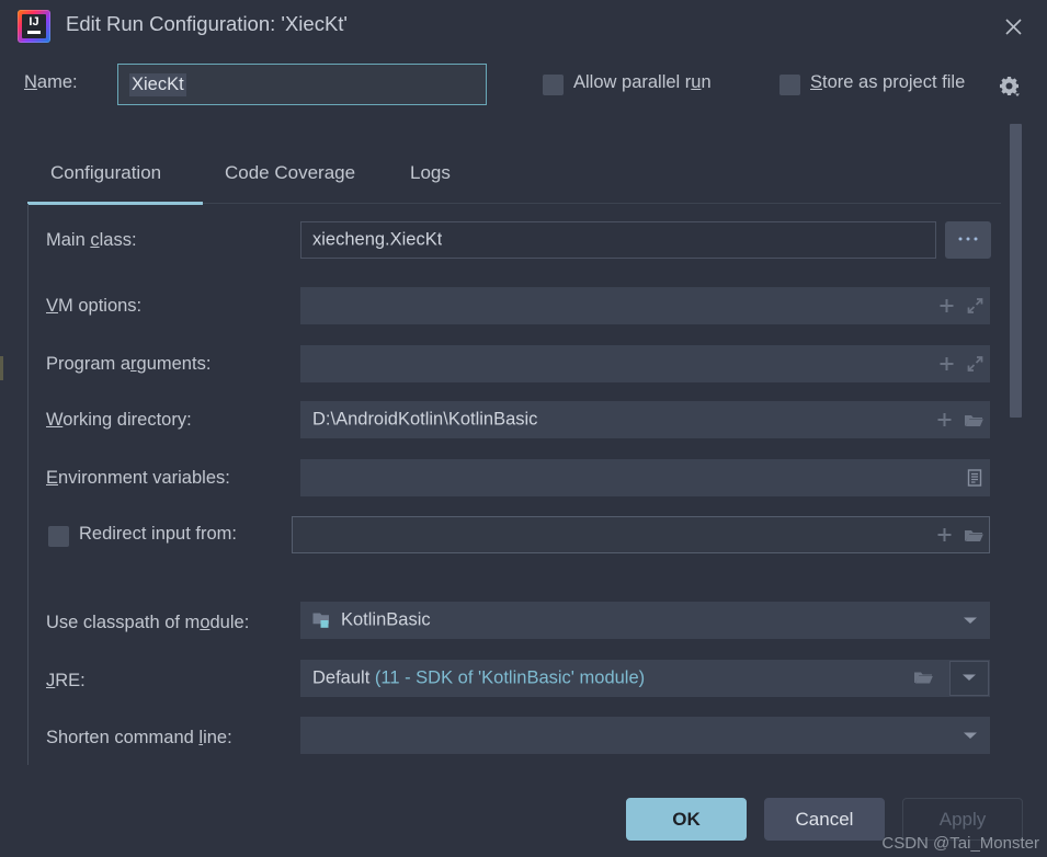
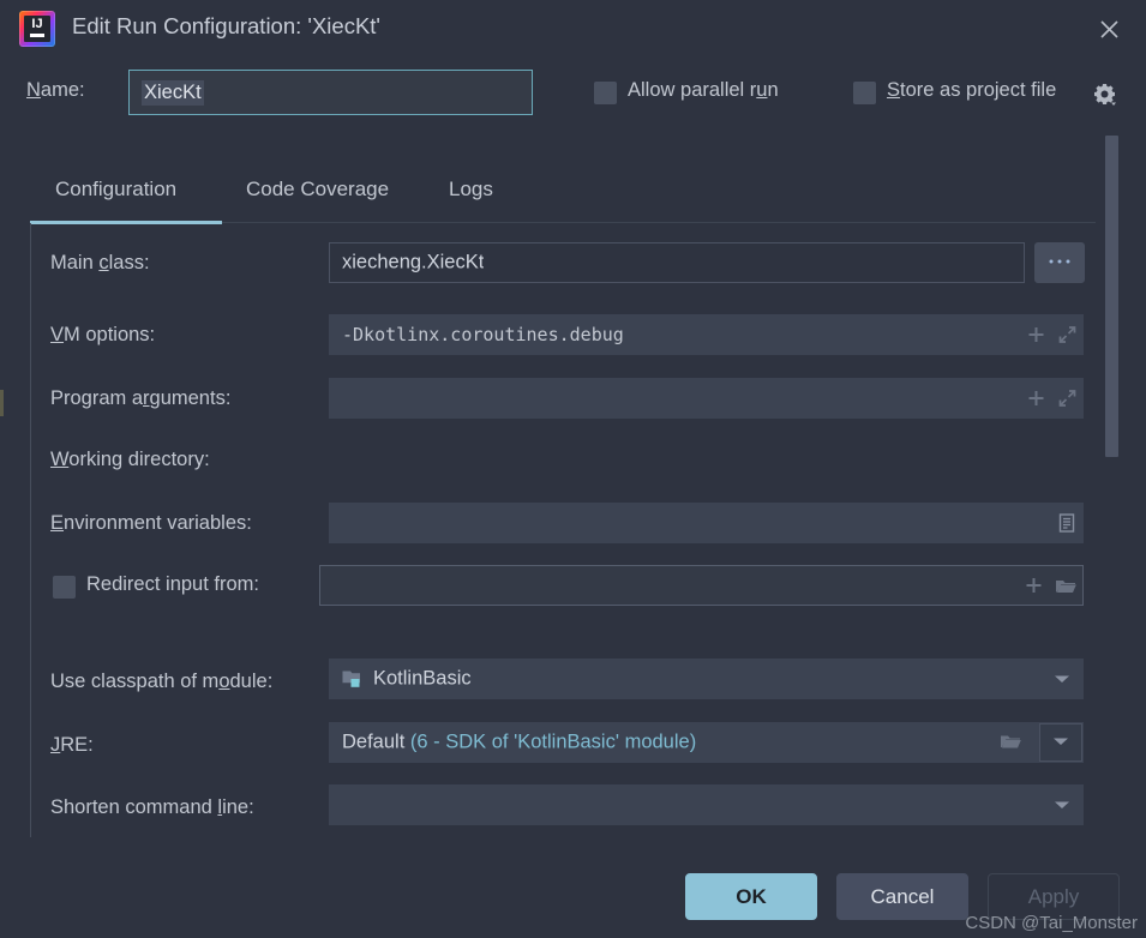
  IJ
  Edit Run Configuration: 'XiecKt'
  Name:
  XiecKt
  Allow parallel run
  Store as project file
  Configuration
  Code Coverage
  Logs
  Main class:
  xiecheng.XiecKt
  VM options:
+ -Dkotlinx.coroutines.debug
  Program arguments:
  Working directory:
- D:\AndroidKotlin\KotlinBasic
  Environment variables:
  Use classpath of module:
  KotlinBasic
  JRE:
- Default (11 - SDK of 'KotlinBasic' module)
+ Default (6 - SDK of 'KotlinBasic' module)
  Shorten command line:
  Redirect input from:
  OK
  Cancel
  Apply
  CSDN @Tai_Monster
